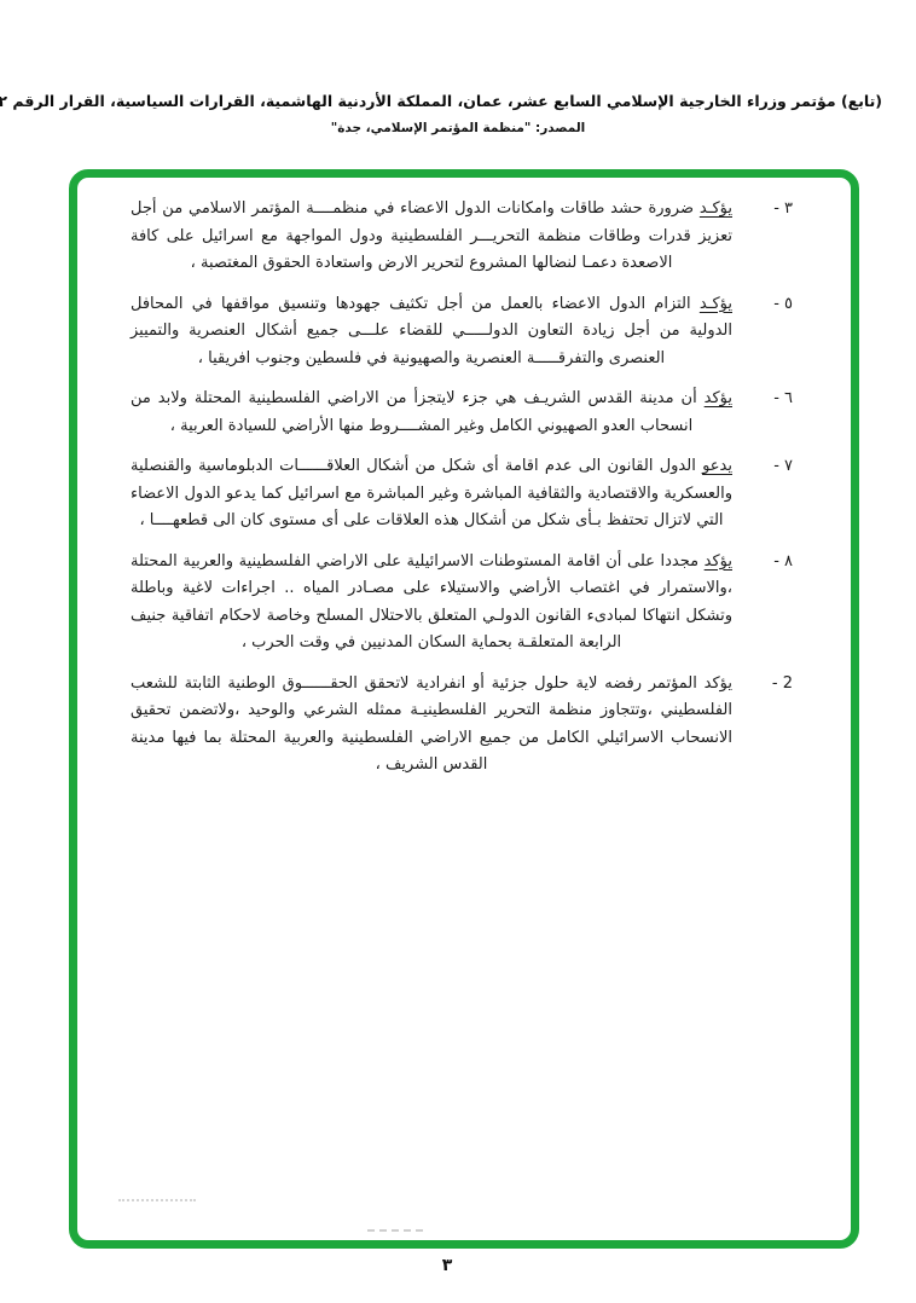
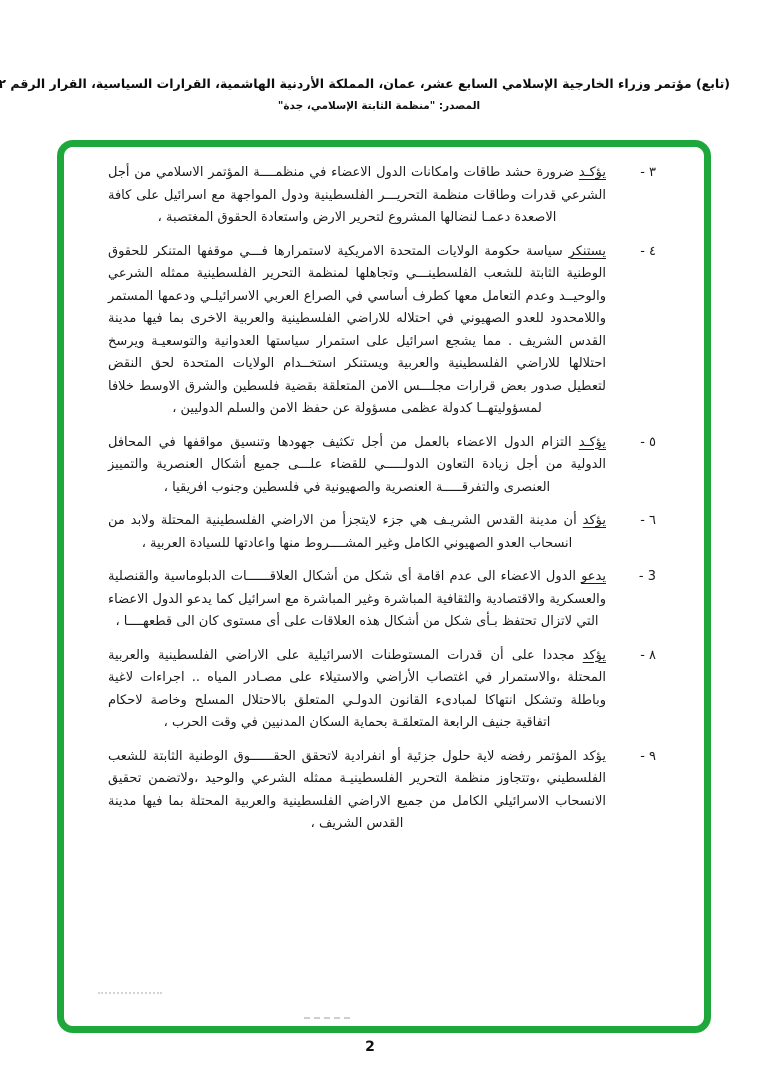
  (تابع) مؤتمر وزراء الخارجية الإسلامي السابع عشر، عمان، المملكة الأردنية الهاشمية، القرارات السياسية، القرار الرقم ٢
- المصدر: "منظمة المؤتمر الإسلامي، جدة"
+ المصدر: "منظمة الثابتة الإسلامي، جدة"
  ٣ -
- يؤكـد ضرورة حشد طاقات وامكانات الدول الاعضاء في منظمــــة المؤتمر الاسلامي من أجل تعزيز قدرات وطاقات منظمة التحريـــر الفلسطينية ودول المواجهة مع اسرائيل على كافة الاصعدة دعمـا لنضالها المشروع لتحرير الارض واستعادة الحقوق المغتصبة ،
+ يؤكـد ضرورة حشد طاقات وامكانات الدول الاعضاء في منظمــــة المؤتمر الاسلامي من أجل الشرعي قدرات وطاقات منظمة التحريـــر الفلسطينية ودول المواجهة مع اسرائيل على كافة الاصعدة دعمـا لنضالها المشروع لتحرير الارض واستعادة الحقوق المغتصبة ،
+ ٤ -
+ يستنكر سياسة حكومة الولايات المتحدة الامريكية لاستمرارها فـــي موقفها المتنكر للحقوق الوطنية الثابتة للشعب الفلسطينـــي وتجاهلها لمنظمة التحرير الفلسطينية ممثله الشرعي والوحيــد وعدم التعامل معها كطرف أساسي في الصراع العربي الاسرائيلـي ودعمها المستمر واللامحدود للعدو الصهيوني في احتلاله للاراضي الفلسطينية والعربية الاخرى بما فيها مدينة القدس الشريف . مما يشجع اسرائيل على استمرار سياستها العدوانية والتوسعيـة ويرسخ احتلالها للاراضي الفلسطينية والعربية ويستنكر استخــدام الولايات المتحدة لحق النقض لتعطيل صدور بعض قرارات مجلـــس الامن المتعلقة بقضية فلسطين والشرق الاوسط خلافا لمسؤوليتهــا كدولة عظمى مسؤولة عن حفظ الامن والسلم الدوليين ،
  ٥ -
  يؤكـد التزام الدول الاعضاء بالعمل من أجل تكثيف جهودها وتنسيق مواقفها في المحافل الدولية من أجل زيادة التعاون الدولـــــي للقضاء علـــى جميع أشكال العنصرية والتمييز العنصرى والتفرقـــــة العنصرية والصهيونية في فلسطين وجنوب افريقيا ،
  ٦ -
- يؤكد أن مدينة القدس الشريـف هي جزء لايتجزأ من الاراضي الفلسطينية المحتلة ولابد من انسحاب العدو الصهيوني الكامل وغير المشــــروط منها الأراضي للسيادة العربية ،
+ يؤكد أن مدينة القدس الشريـف هي جزء لايتجزأ من الاراضي الفلسطينية المحتلة ولابد من انسحاب العدو الصهيوني الكامل وغير المشــــروط منها واعادتها للسيادة العربية ،
- ٧ -
+ 3 -
- يدعو الدول القانون الى عدم اقامة أى شكل من أشكال العلاقــــــات الدبلوماسية والقنصلية والعسكرية والاقتصادية والثقافية المباشرة وغير المباشرة مع اسرائيل كما يدعو الدول الاعضاء التي لاتزال تحتفظ بـأى شكل من أشكال هذه العلاقات على أى مستوى كان الى قطعهــــا ،
+ يدعو الدول الاعضاء الى عدم اقامة أى شكل من أشكال العلاقــــــات الدبلوماسية والقنصلية والعسكرية والاقتصادية والثقافية المباشرة وغير المباشرة مع اسرائيل كما يدعو الدول الاعضاء التي لاتزال تحتفظ بـأى شكل من أشكال هذه العلاقات على أى مستوى كان الى قطعهــــا ،
  ٨ -
- يؤكد مجددا على أن اقامة المستوطنات الاسرائيلية على الاراضي الفلسطينية والعربية المحتلة ،والاستمرار في اغتصاب الأراضي والاستيلاء على مصـادر المياه .. اجراءات لاغية وباطلة وتشكل انتهاكا لمبادىء القانون الدولـي المتعلق بالاحتلال المسلح وخاصة لاحكام اتفاقية جنيف الرابعة المتعلقـة بحماية السكان المدنيين في وقت الحرب ،
+ يؤكد مجددا على أن قدرات المستوطنات الاسرائيلية على الاراضي الفلسطينية والعربية المحتلة ،والاستمرار في اغتصاب الأراضي والاستيلاء على مصـادر المياه .. اجراءات لاغية وباطلة وتشكل انتهاكا لمبادىء القانون الدولـي المتعلق بالاحتلال المسلح وخاصة لاحكام اتفاقية جنيف الرابعة المتعلقـة بحماية السكان المدنيين في وقت الحرب ،
- 2 -
+ ٩ -
  يؤكد المؤتمر رفضه لاية حلول جزئية أو انفرادية لاتحقق الحقــــــوق الوطنية الثابتة للشعب الفلسطيني ،وتتجاوز منظمة التحرير الفلسطينيـة ممثله الشرعي والوحيد ،ولاتضمن تحقيق الانسحاب الاسرائيلي الكامل من جميع الاراضي الفلسطينية والعربية المحتلة بما فيها مدينة القدس الشريف ،
- ٣
+ 2
